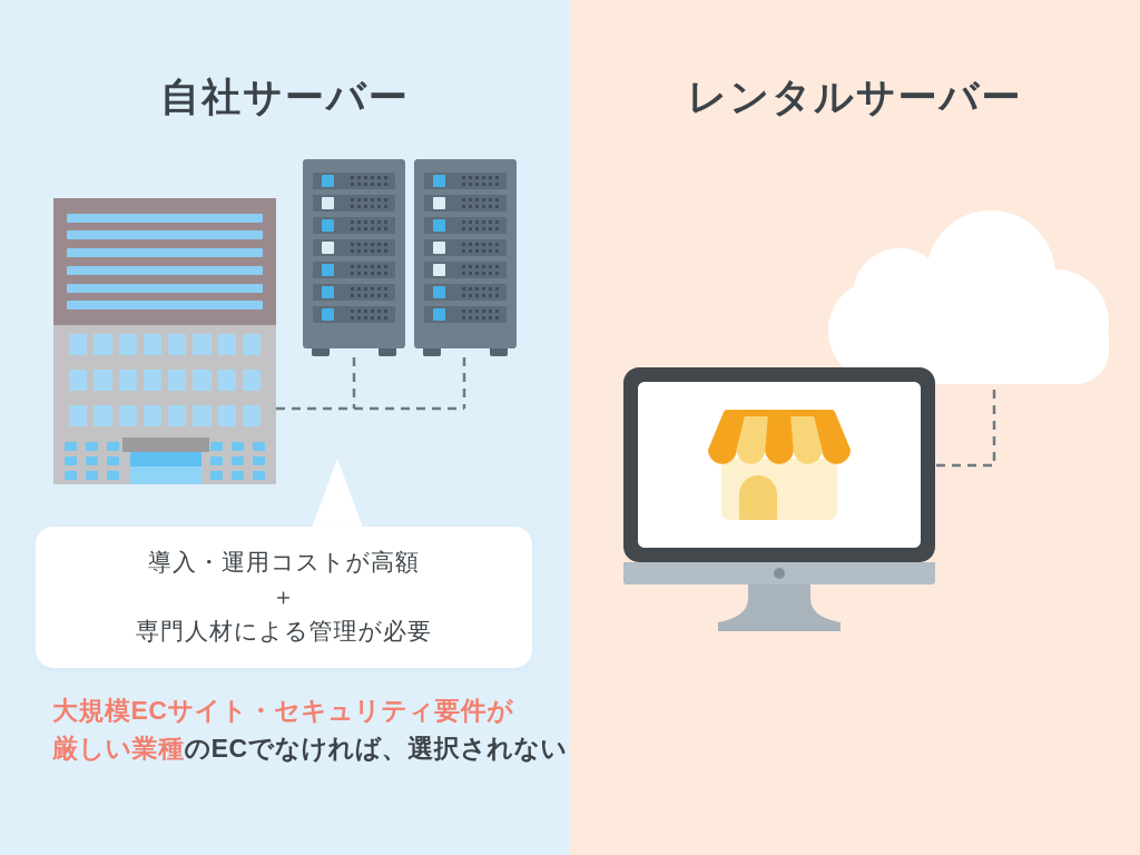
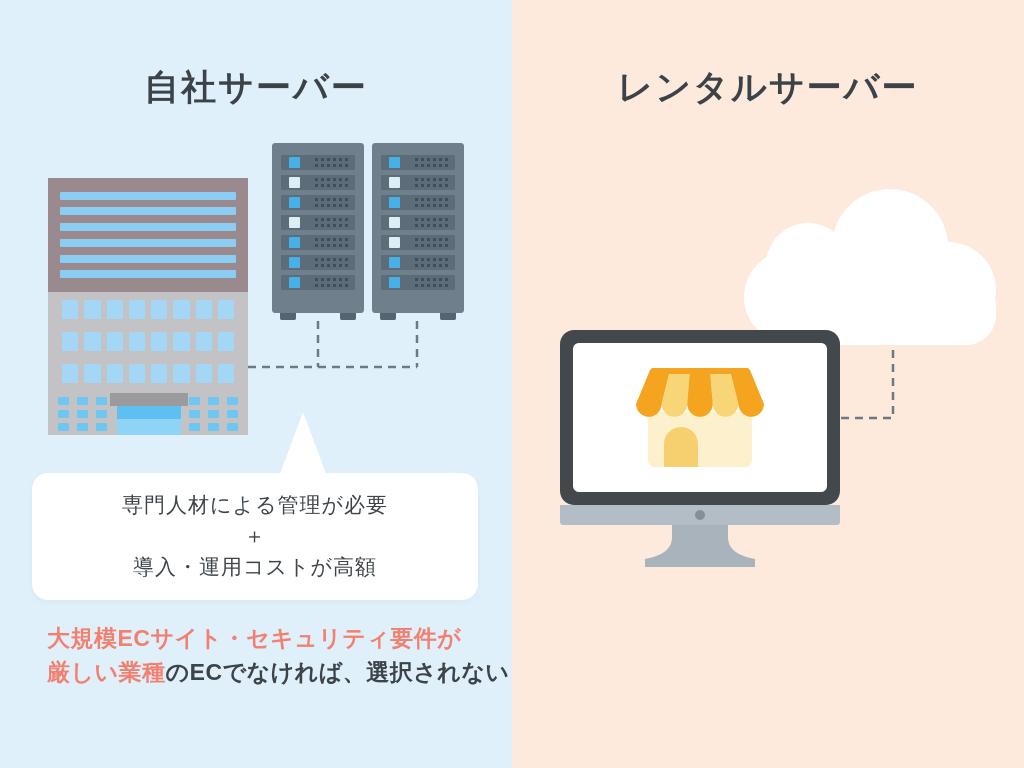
  自社サーバー
- 導入・運用コストが高額
+ 専門人材による管理が必要
  ＋
- 専門人材による管理が必要
+ 導入・運用コストが高額
  大規模ECサイト・セキュリティ要件が
  厳しい業種のECでなければ、選択されない
  レンタルサーバー
